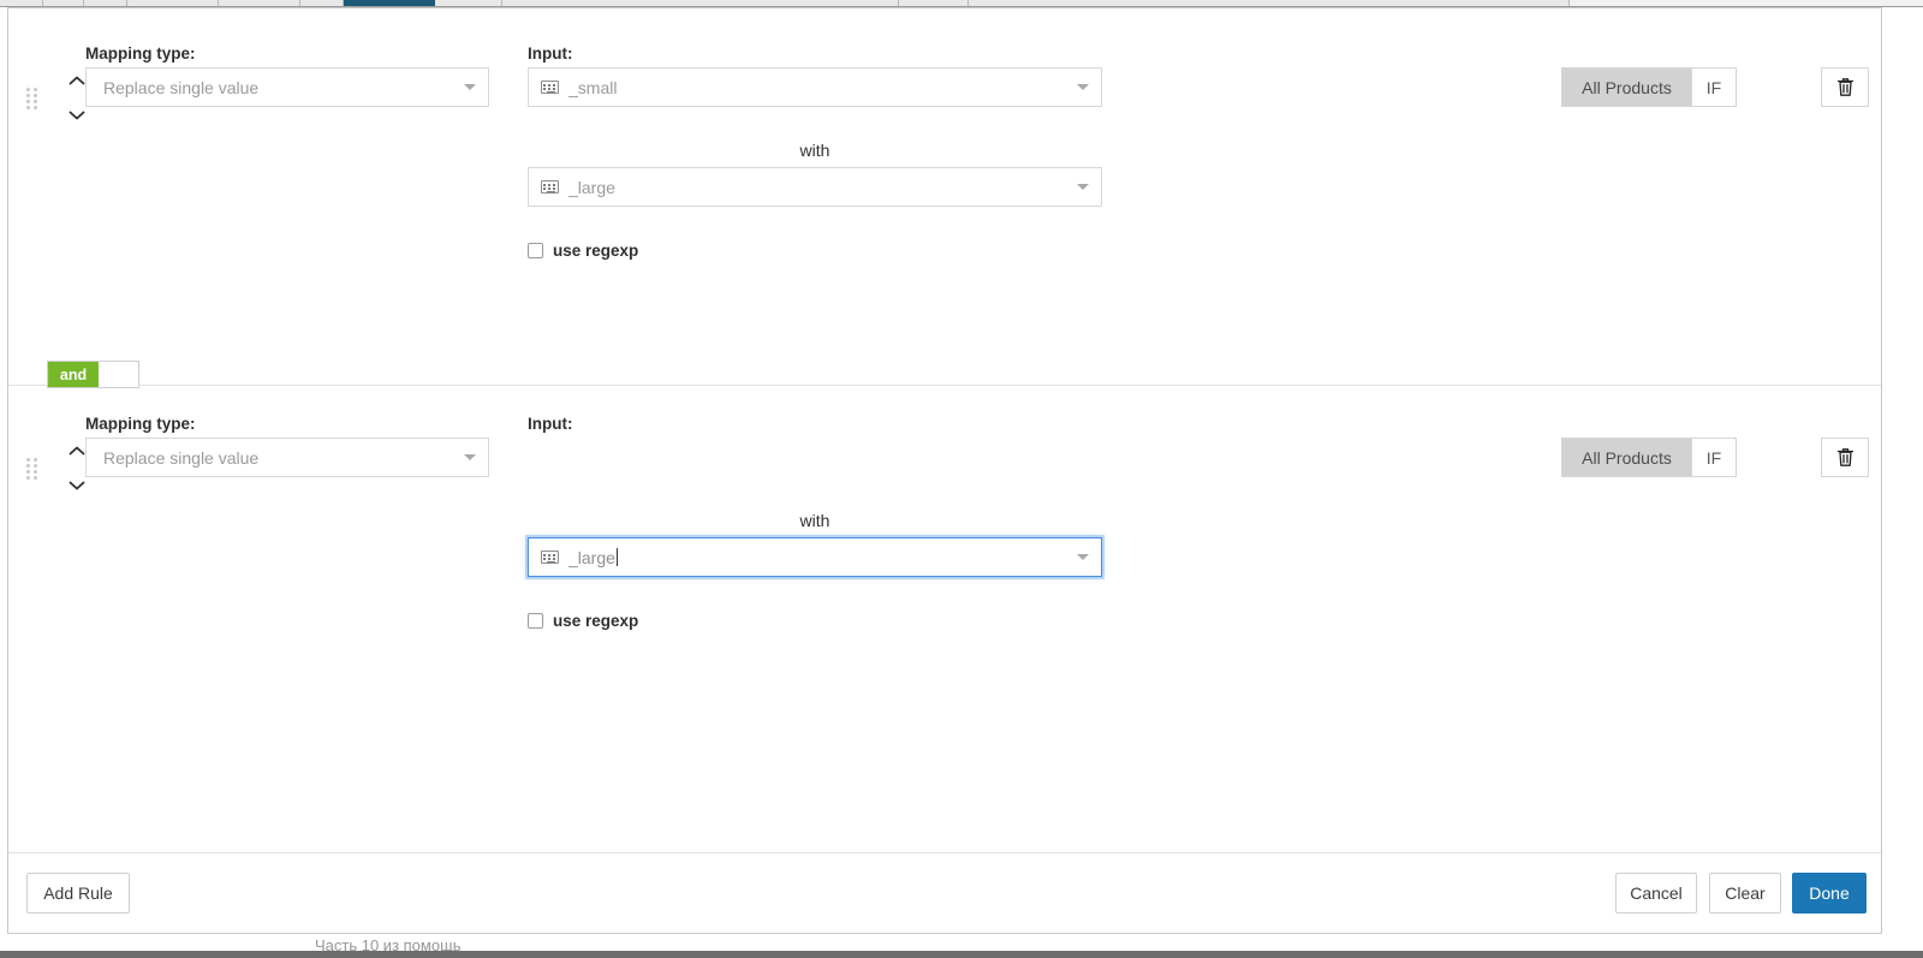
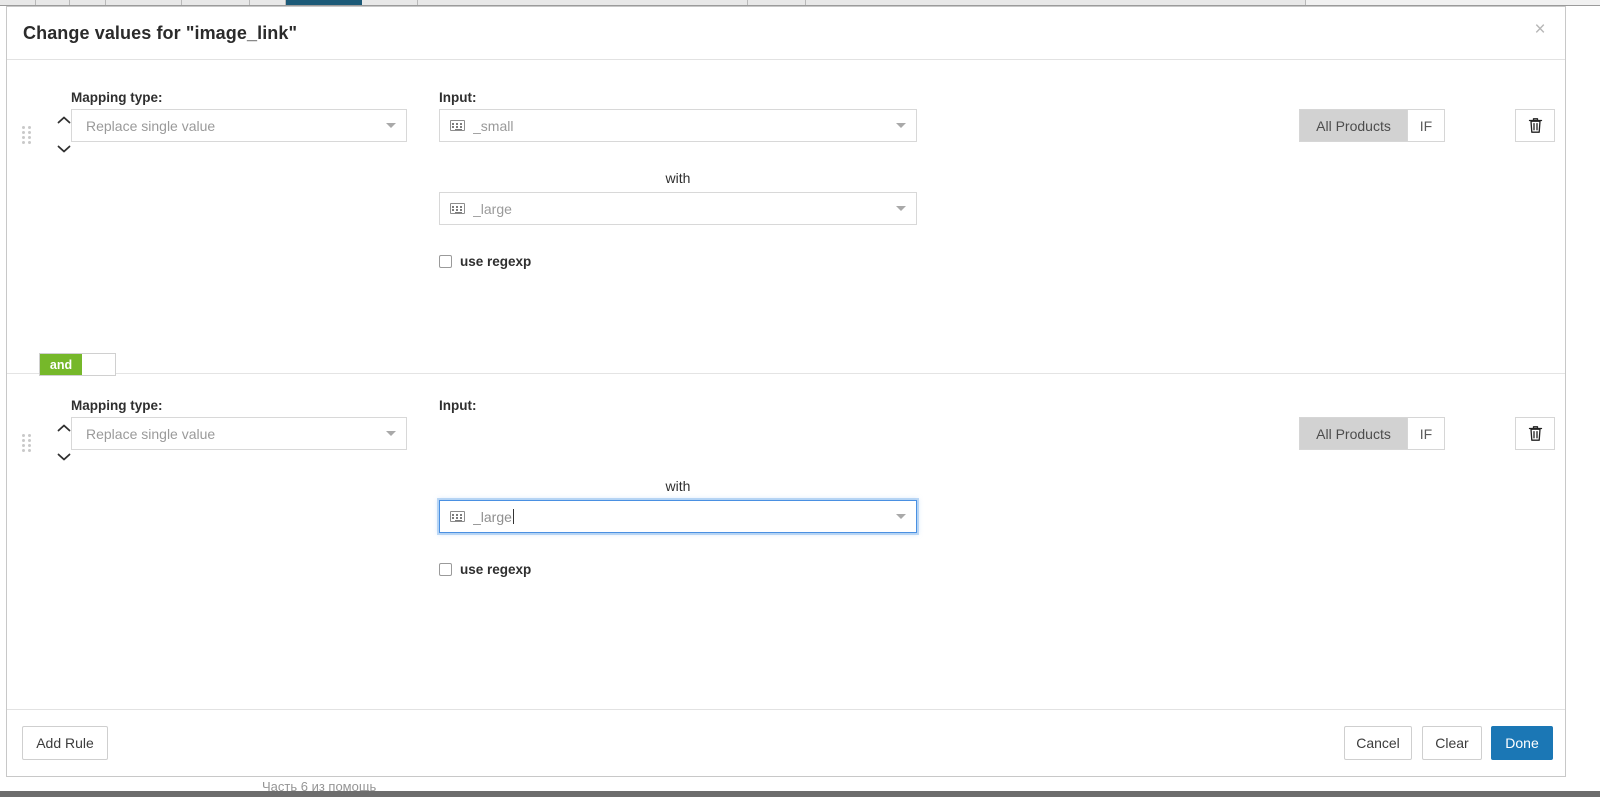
+ Change values for "image_link"
+ ×
  Mapping type:
  Replace single value
  Input:
  _small
  with
  _large
  use regexp
  All Products
  IF
  and
  Mapping type:
  Replace single value
  Input:
  with
  _large
  use regexp
  All Products
  IF
  Add Rule
  Cancel
  Clear
  Done
- Часть 10 из помощь
+ Часть 6 из помощь
